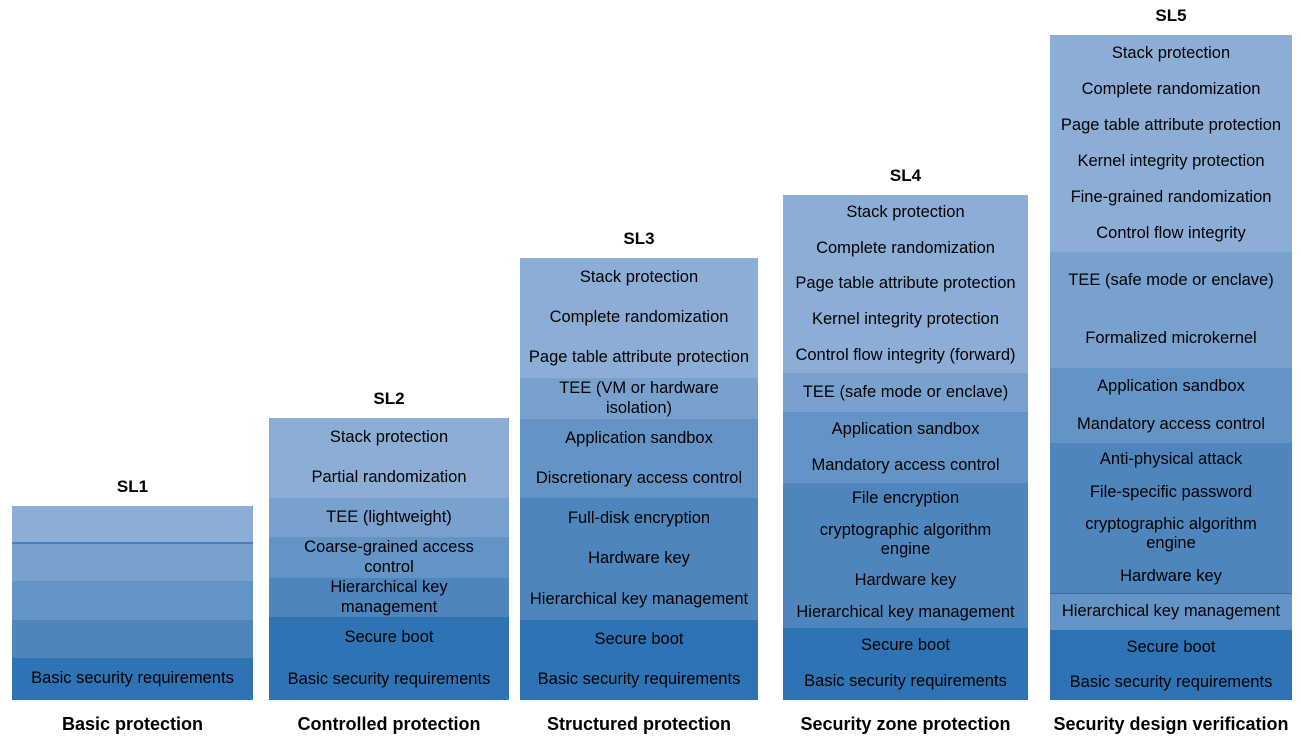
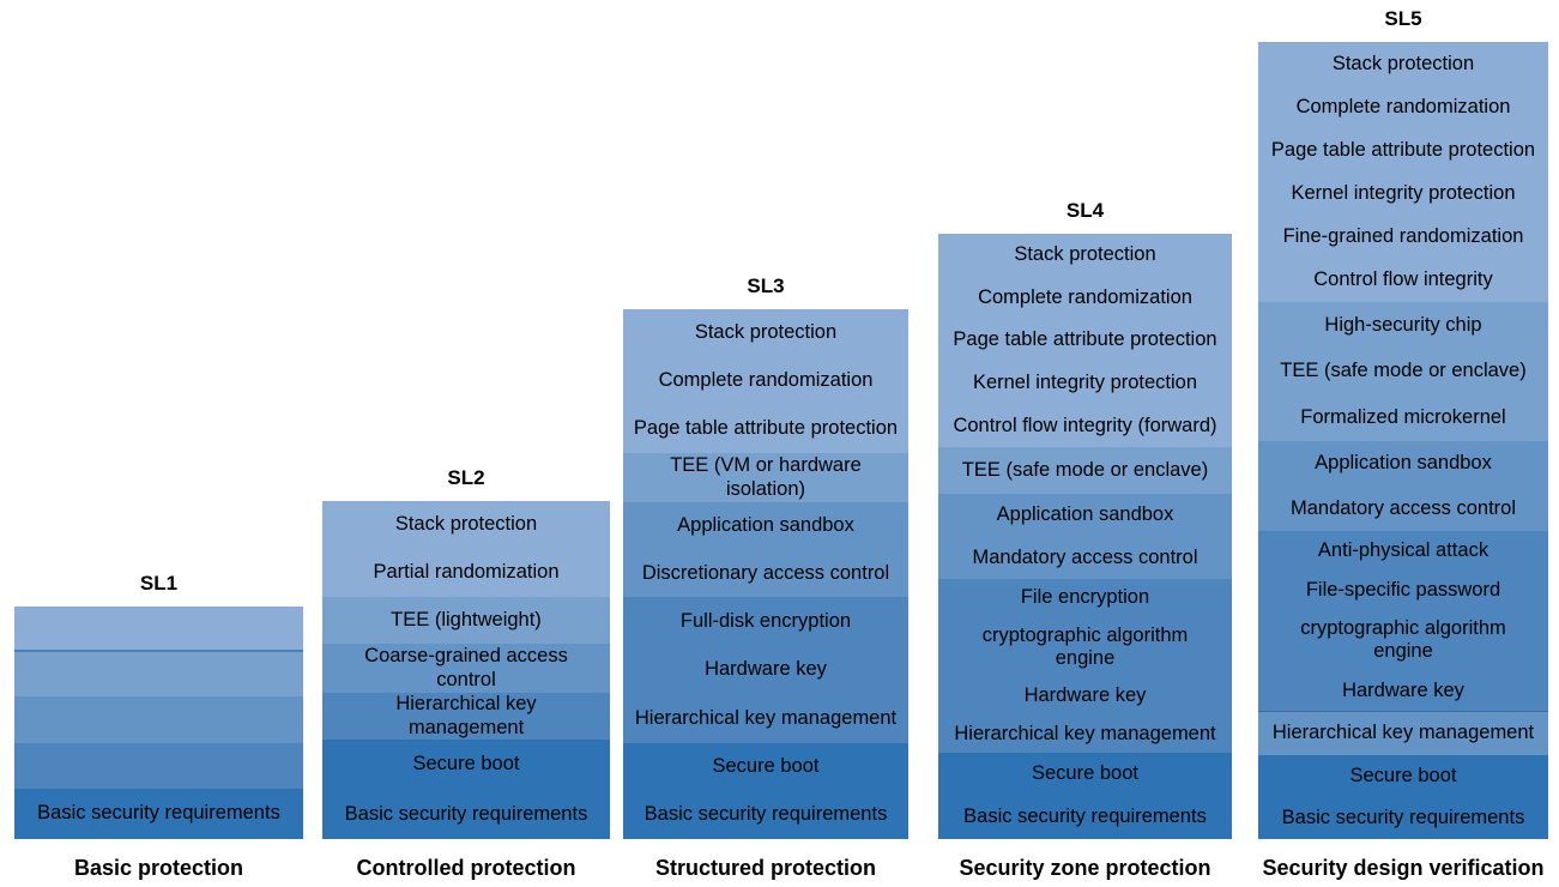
  SL1
  Basic security requirements
  Basic protection
  SL2
  Stack protection
  Partial randomization
  TEE (lightweight)
  Coarse-grained access
  control
  Hierarchical key
  management
  Secure boot
  Basic security requirements
  Controlled protection
  SL3
  Stack protection
  Complete randomization
  Page table attribute protection
  TEE (VM or hardware
  isolation)
  Application sandbox
  Discretionary access control
  Full-disk encryption
  Hardware key
  Hierarchical key management
  Secure boot
  Basic security requirements
  Structured protection
  SL4
  Stack protection
  Complete randomization
  Page table attribute protection
  Kernel integrity protection
  Control flow integrity (forward)
  TEE (safe mode or enclave)
  Application sandbox
  Mandatory access control
  File encryption
  cryptographic algorithm
  engine
  Hardware key
  Hierarchical key management
  Secure boot
  Basic security requirements
  Security zone protection
  SL5
  Stack protection
  Complete randomization
  Page table attribute protection
  Kernel integrity protection
  Fine-grained randomization
  Control flow integrity
+ High-security chip
  TEE (safe mode or enclave)
  Formalized microkernel
  Application sandbox
  Mandatory access control
  Anti-physical attack
  File-specific password
  cryptographic algorithm
  engine
  Hardware key
  Hierarchical key management
  Secure boot
  Basic security requirements
  Security design verification
